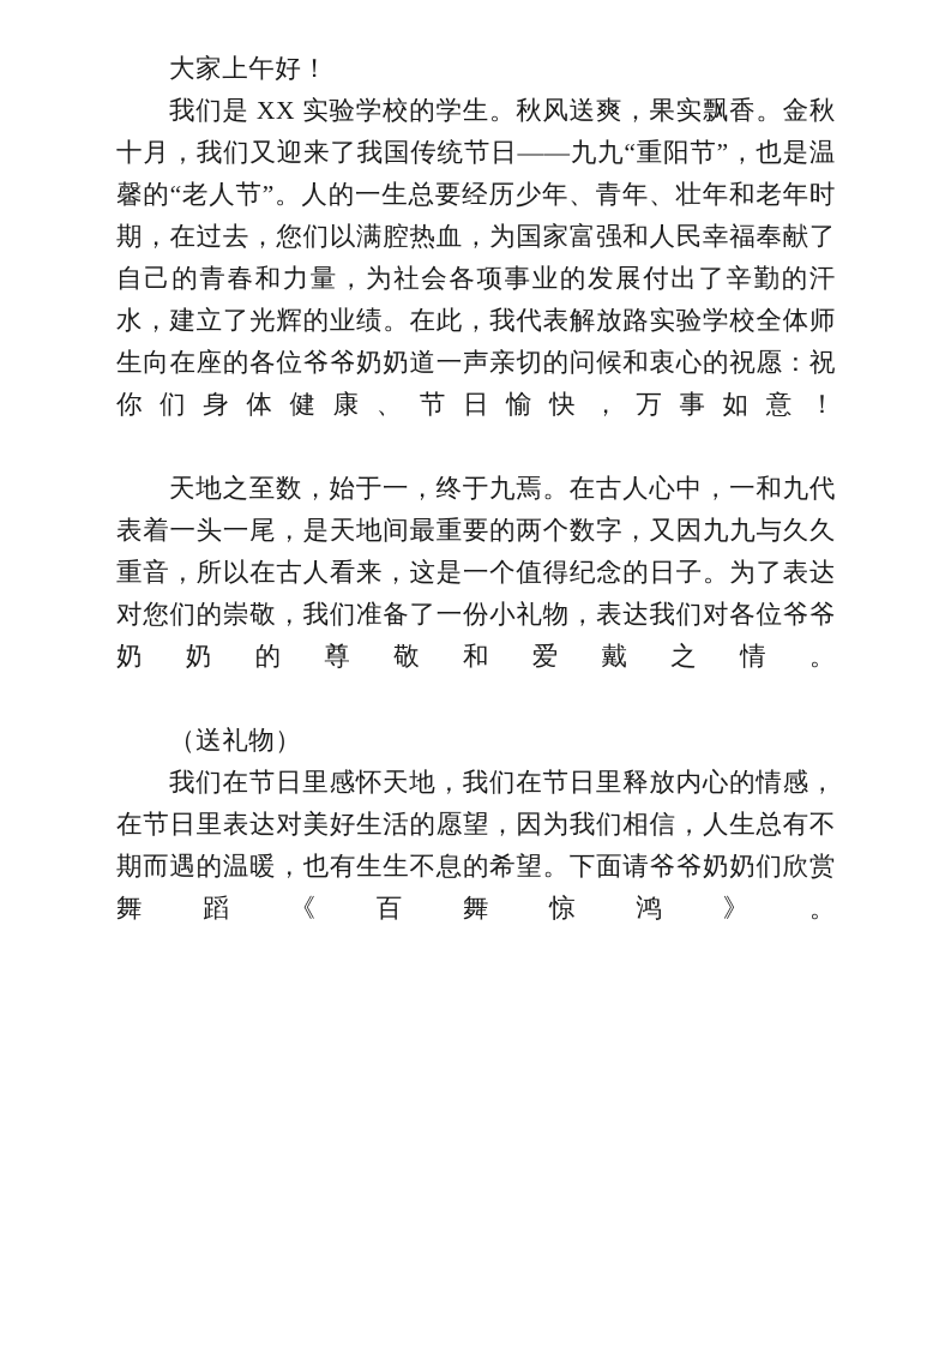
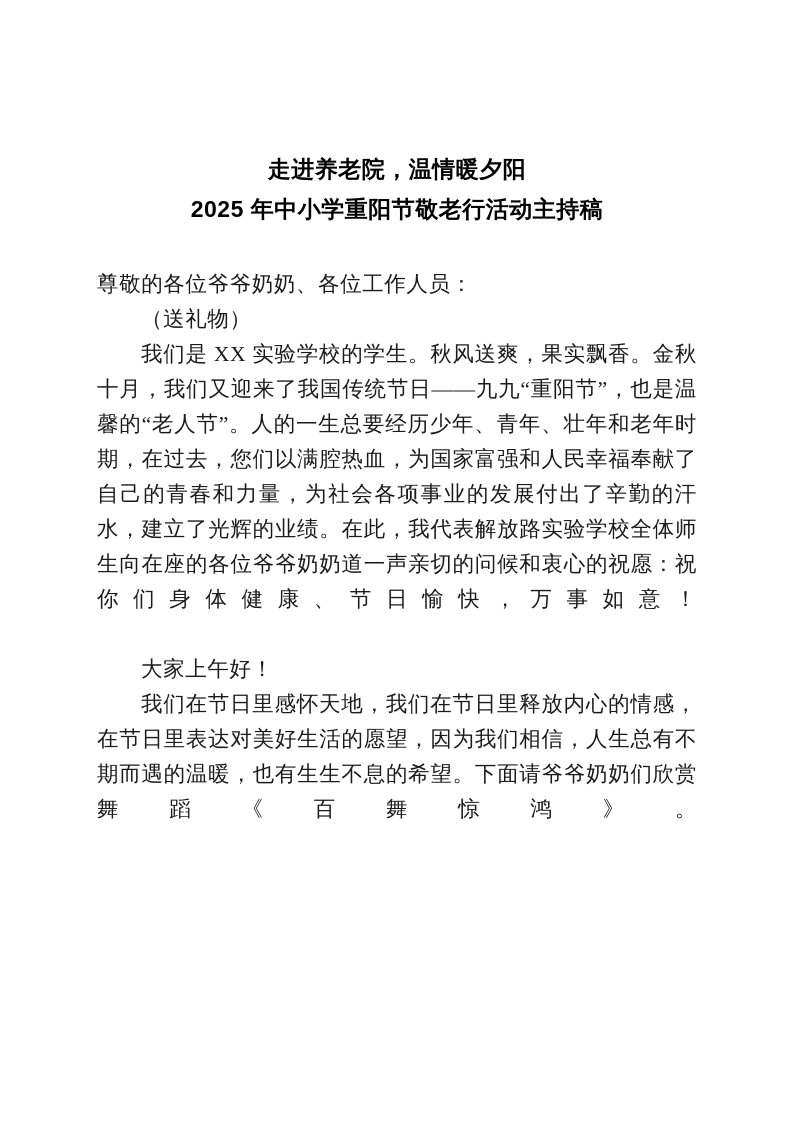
+ 走进养老院，温情暖夕阳
+ 2025 年中小学重阳节敬老行活动主持稿
+ 尊敬的各位爷爷奶奶、各位工作人员：
- 大家上午好！
+ （送礼物）
  我们是 XX 实验学校的学生。秋风送爽，果实飘香。金秋十月，我们又迎来了我国传统节日——九九“重阳节”，也是温馨的“老人节”。人的一生总要经历少年、青年、壮年和老年时期，在过去，您们以满腔热血，为国家富强和人民幸福奉献了自己的青春和力量，为社会各项事业的发展付出了辛勤的汗水，建立了光辉的业绩。在此，我代表解放路实验学校全体师生向在座的各位爷爷奶奶道一声亲切的问候和衷心的祝愿：祝你们身体健康、节日愉快，万事如意！
- 天地之至数，始于一，终于九焉。在古人心中，一和九代表着一头一尾，是天地间最重要的两个数字，又因九九与久久重音，所以在古人看来，这是一个值得纪念的日子。为了表达对您们的崇敬，我们准备了一份小礼物，表达我们对各位爷爷奶奶的尊敬和爱戴之情。
- （送礼物）
+ 大家上午好！
  我们在节日里感怀天地，我们在节日里释放内心的情感，在节日里表达对美好生活的愿望，因为我们相信，人生总有不期而遇的温暖，也有生生不息的希望。下面请爷爷奶奶们欣赏舞蹈《百舞惊鸿》。
